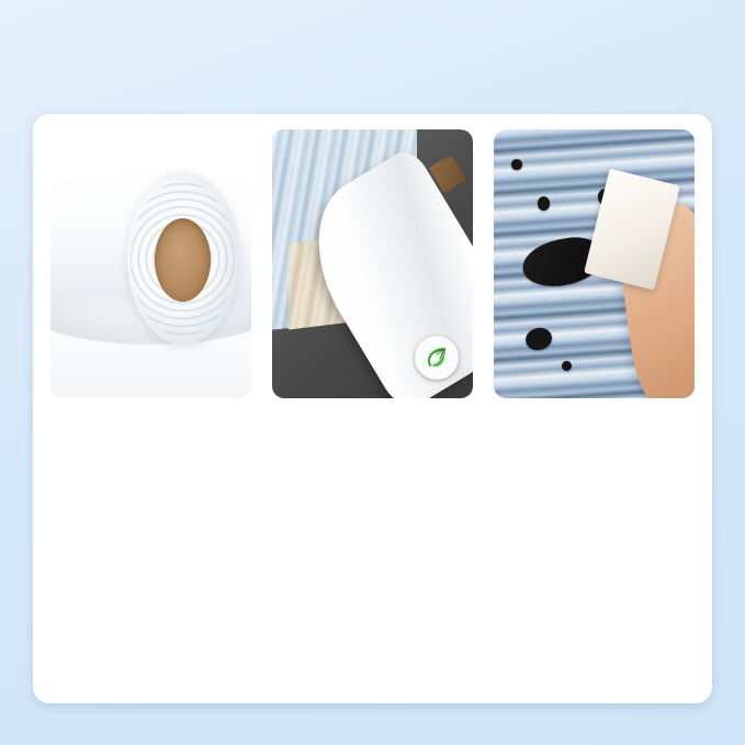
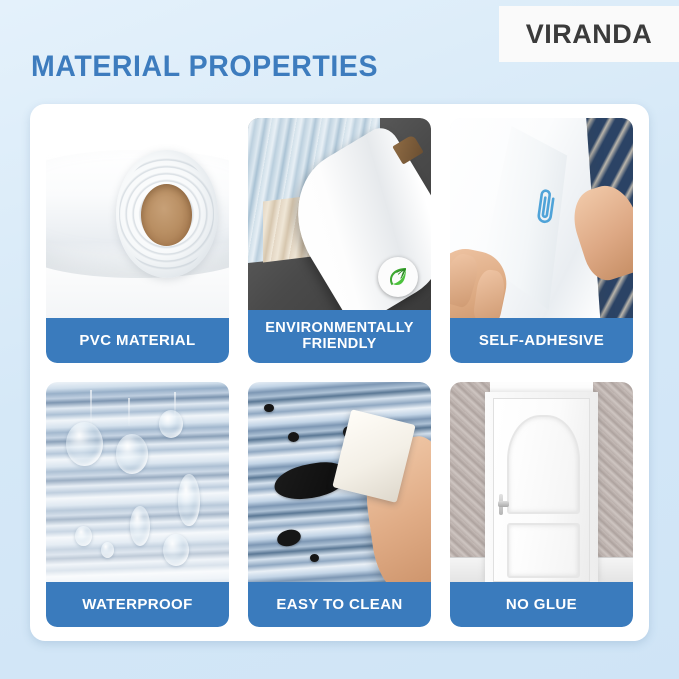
+ VIRANDA
+ MATERIAL PROPERTIES
+ PVC MATERIAL
+ ENVIRONMENTALLY
+ FRIENDLY
+ SELF-ADHESIVE
+ WATERPROOF
+ EASY TO CLEAN
+ NO GLUE
